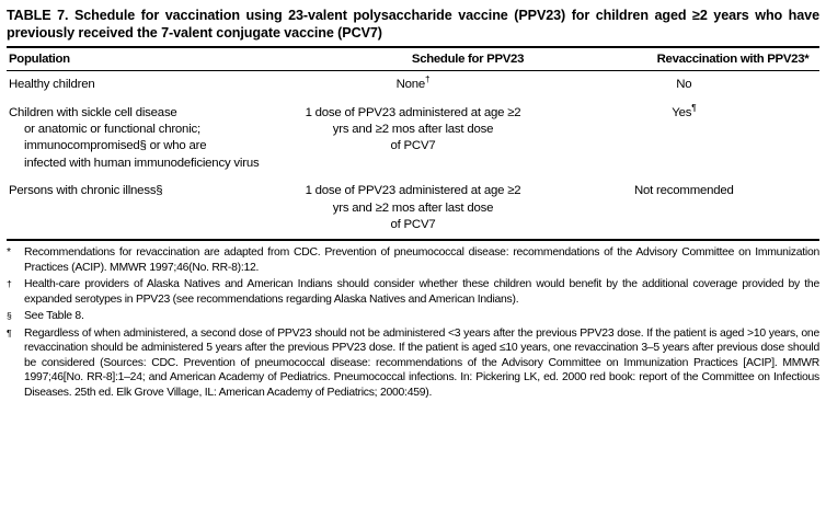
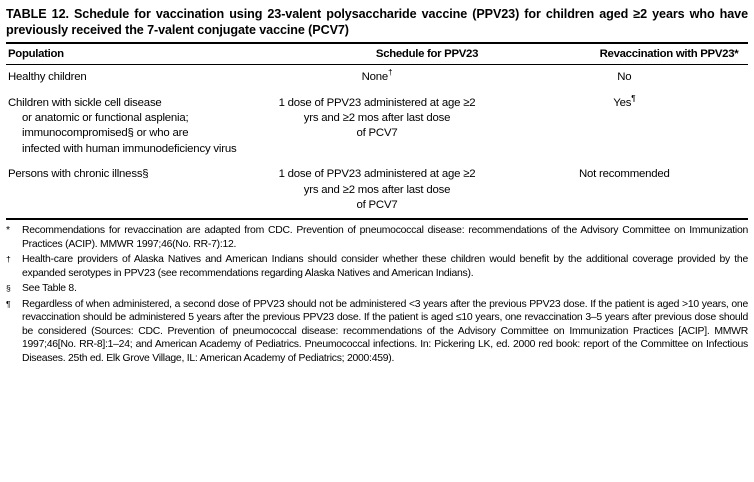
- TABLE 7. Schedule for vaccination using 23-valent polysaccharide vaccine (PPV23) for children aged ≥2 years who have previously received the 7-valent conjugate vaccine (PCV7)
+ TABLE 12. Schedule for vaccination using 23-valent polysaccharide vaccine (PPV23) for children aged ≥2 years who have previously received the 7-valent conjugate vaccine (PCV7)
  Population	Schedule for PPV23	Revaccination with PPV23*
  Healthy children	None†	No
- Children with sickle cell disease or anatomic or functional chronic; immunocompromised§ or who are infected with human immunodeficiency virus	1 dose of PPV23 administered at age ≥2 yrs and ≥2 mos after last dose of PCV7	Yes¶
+ Children with sickle cell disease or anatomic or functional asplenia; immunocompromised§ or who are infected with human immunodeficiency virus	1 dose of PPV23 administered at age ≥2 yrs and ≥2 mos after last dose of PCV7	Yes¶
  Persons with chronic illness§	1 dose of PPV23 administered at age ≥2 yrs and ≥2 mos after last dose of PCV7	Not recommended
  *
- Recommendations for revaccination are adapted from CDC. Prevention of pneumococcal disease: recommendations of the Advisory Committee on Immunization Practices (ACIP). MMWR 1997;46(No. RR-8):12.
+ Recommendations for revaccination are adapted from CDC. Prevention of pneumococcal disease: recommendations of the Advisory Committee on Immunization Practices (ACIP). MMWR 1997;46(No. RR-7):12.
  †
  Health-care providers of Alaska Natives and American Indians should consider whether these children would benefit by the additional coverage provided by the expanded serotypes in PPV23 (see recommendations regarding Alaska Natives and American Indians).
  §
  See Table 8.
  ¶
  Regardless of when administered, a second dose of PPV23 should not be administered <3 years after the previous PPV23 dose. If the patient is aged >10 years, one revaccination should be administered 5 years after the previous PPV23 dose. If the patient is aged ≤10 years, one revaccination 3–5 years after previous dose should be considered (Sources: CDC. Prevention of pneumococcal disease: recommendations of the Advisory Committee on Immunization Practices [ACIP]. MMWR 1997;46[No. RR-8]:1–24; and American Academy of Pediatrics. Pneumococcal infections. In: Pickering LK, ed. 2000 red book: report of the Committee on Infectious Diseases. 25th ed. Elk Grove Village, IL: American Academy of Pediatrics; 2000:459).
